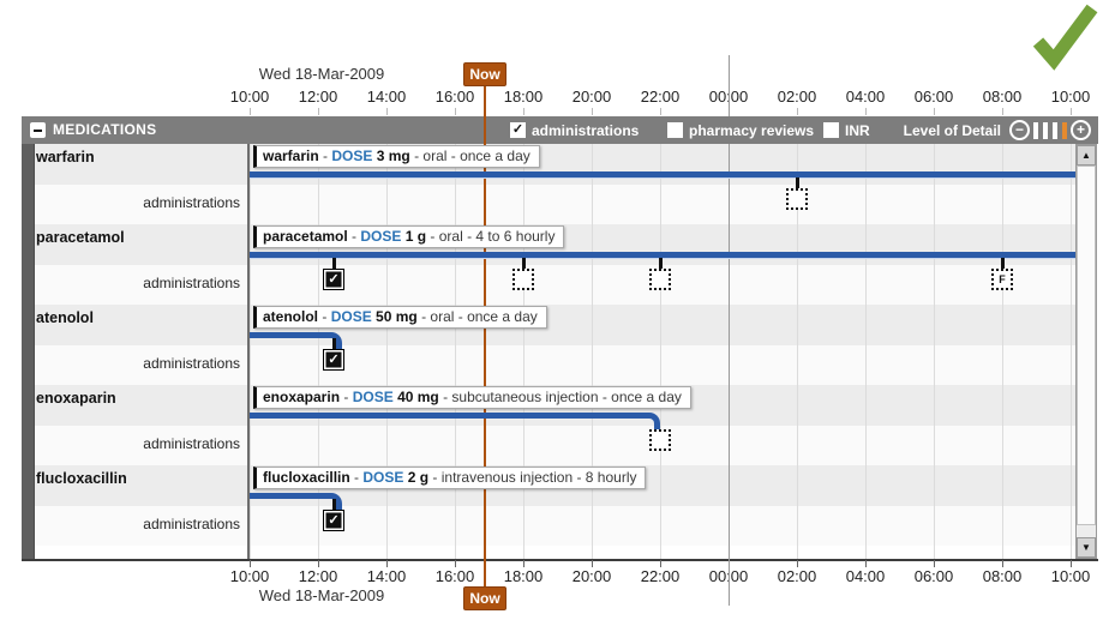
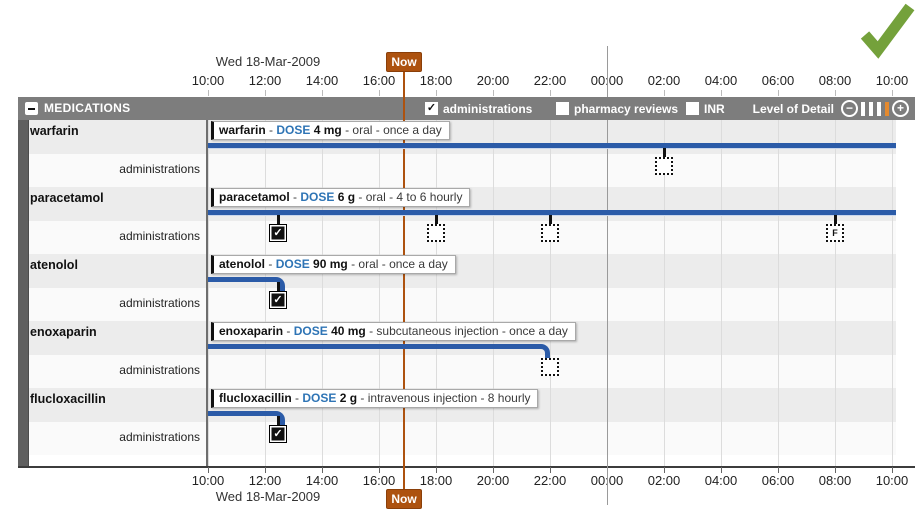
  Wed 18-Mar-2009
  10:00
  12:00
  14:00
  16:00
  18:00
  20:00
  22:00
  0000
  02:00
  04:00
  06:00
  08:00
  10:00
  MEDICATIONS
  ✓
  administrations
  pharmacy reviews
  INR
  Level of Detail
  −
  +
  warfarin
  administrations
- warfarin - DOSE 3 mg - oral - once a day
+ warfarin - DOSE 4 mg - oral - once a day
  paracetamol
  administrations
- paracetamol - DOSE 1 g - oral - 4 to 6 hourly
+ paracetamol - DOSE 6 g - oral - 4 to 6 hourly
  ✓
  F
  atenolol
  administrations
- atenolol - DOSE 50 mg - oral - once a day
+ atenolol - DOSE 90 mg - oral - once a day
  ✓
  enoxaparin
  administrations
  enoxaparin - DOSE 40 mg - subcutaneous injection - once a day
  flucloxacillin
  administrations
  flucloxacillin - DOSE 2 g - intravenous injection - 8 hourly
  ✓
- ▲
- ▼
  10:00
  12:00
  14:00
  16:00
  18:00
  20:00
  22:00
  0000
  02:00
  04:00
  06:00
  08:00
  10:00
  Wed 18-Mar-2009
  Now
  Now
